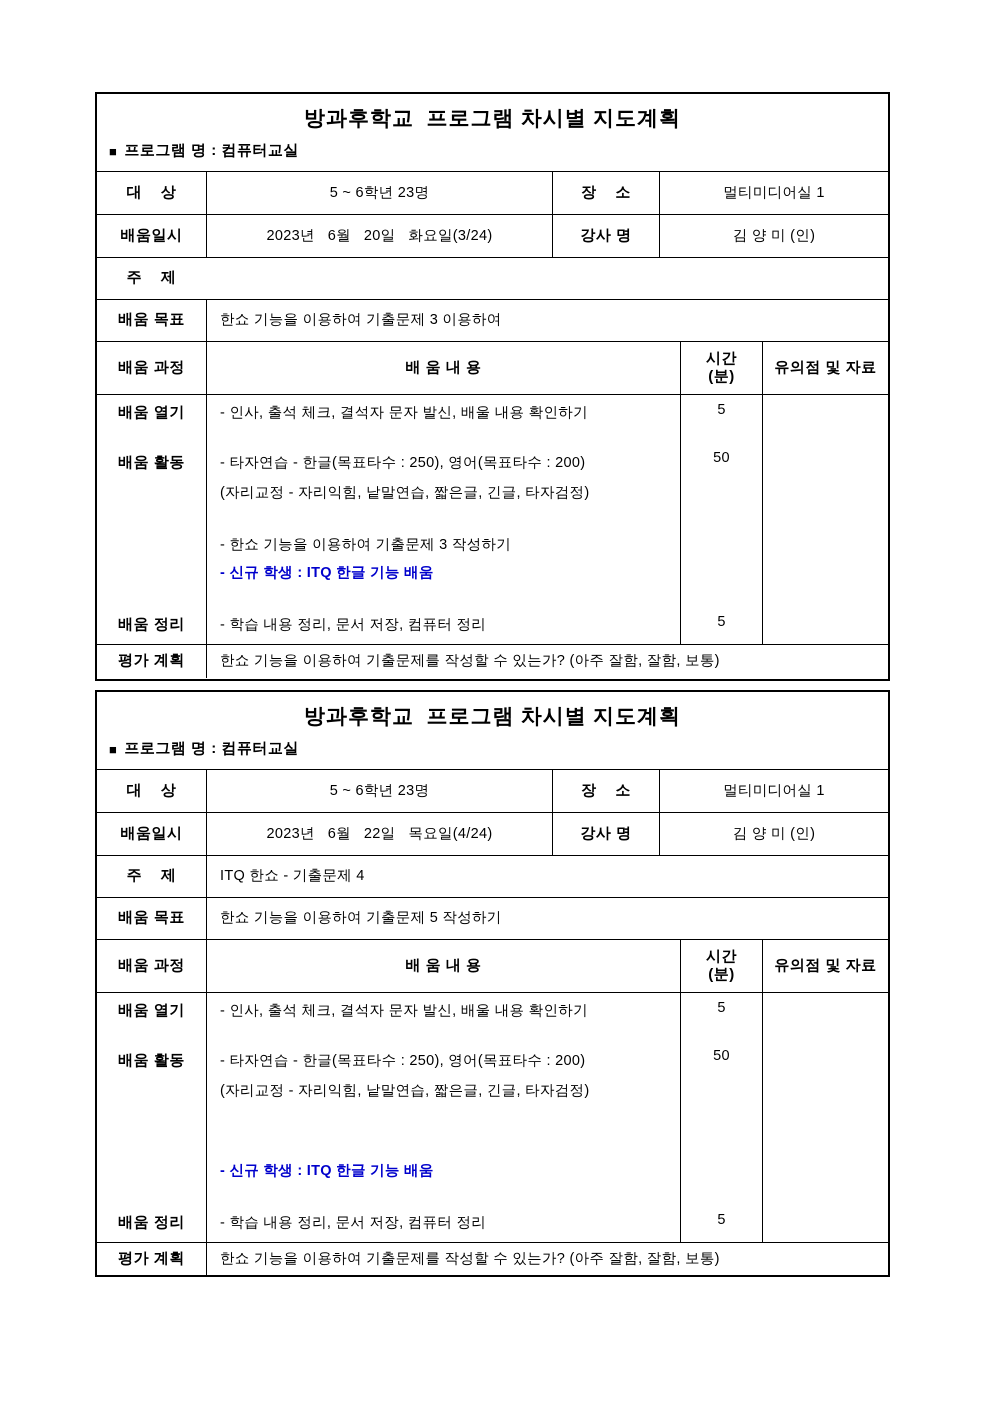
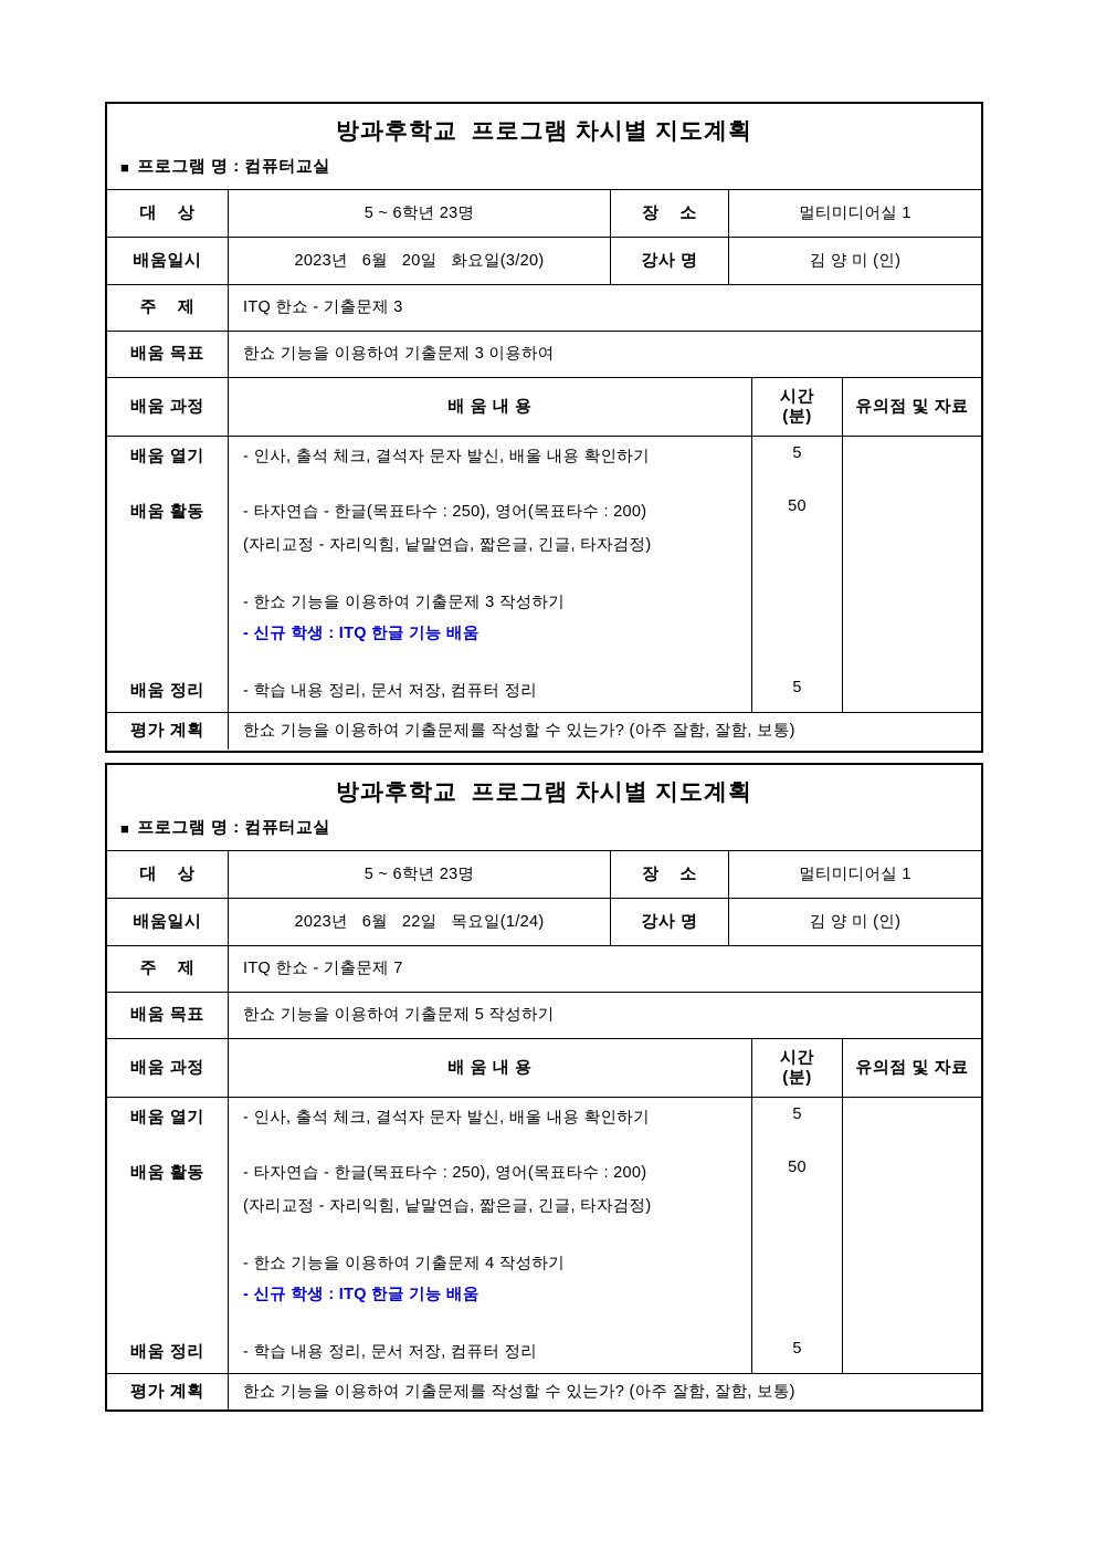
  방과후학교 프로그램 차시별 지도계획
  ■
  프로그램 명 : 컴퓨터교실
  대 상
  5 ~ 6학년 23명
  장 소
  멀티미디어실 1
  배움일시
- 2023년 6월 20일 화요일(3/24)
+ 2023년 6월 20일 화요일(3/20)
  강사 명
  김 양 미 (인)
  주 제
+ ITQ 한쇼 - 기출문제 3
  배움 목표
  한쇼 기능을 이용하여 기출문제 3 이용하여
  배움 과정
  배 움 내 용
  시간
  (분)
  유의점 및 자료
  배움 열기
  배움 활동
  배움 정리
  - 인사, 출석 체크, 결석자 문자 발신, 배울 내용 확인하기
  - 타자연습 - 한글(목표타수 : 250), 영어(목표타수 : 200)
  (자리교정 - 자리익힘, 낱말연습, 짧은글, 긴글, 타자검정)
  - 한쇼 기능을 이용하여 기출문제 3 작성하기
  - 신규 학생 : ITQ 한글 기능 배움
  - 학습 내용 정리, 문서 저장, 컴퓨터 정리
  5
  50
  5
  평가 계획
  한쇼 기능을 이용하여 기출문제를 작성할 수 있는가? (아주 잘함, 잘함, 보통)
  방과후학교 프로그램 차시별 지도계획
  ■
  프로그램 명 : 컴퓨터교실
  대 상
  5 ~ 6학년 23명
  장 소
  멀티미디어실 1
  배움일시
- 2023년 6월 22일 목요일(4/24)
+ 2023년 6월 22일 목요일(1/24)
  강사 명
  김 양 미 (인)
  주 제
- ITQ 한쇼 - 기출문제 4
+ ITQ 한쇼 - 기출문제 7
  배움 목표
  한쇼 기능을 이용하여 기출문제 5 작성하기
  배움 과정
  배 움 내 용
  시간
  (분)
  유의점 및 자료
  배움 열기
  배움 활동
  배움 정리
  - 인사, 출석 체크, 결석자 문자 발신, 배울 내용 확인하기
  - 타자연습 - 한글(목표타수 : 250), 영어(목표타수 : 200)
  (자리교정 - 자리익힘, 낱말연습, 짧은글, 긴글, 타자검정)
+ - 한쇼 기능을 이용하여 기출문제 4 작성하기
  - 신규 학생 : ITQ 한글 기능 배움
  - 학습 내용 정리, 문서 저장, 컴퓨터 정리
  5
  50
  5
  평가 계획
  한쇼 기능을 이용하여 기출문제를 작성할 수 있는가? (아주 잘함, 잘함, 보통)
